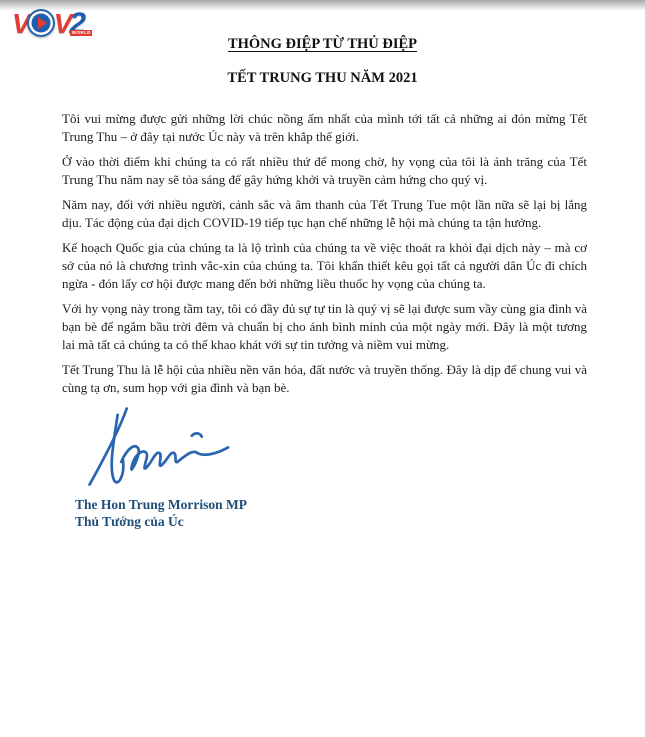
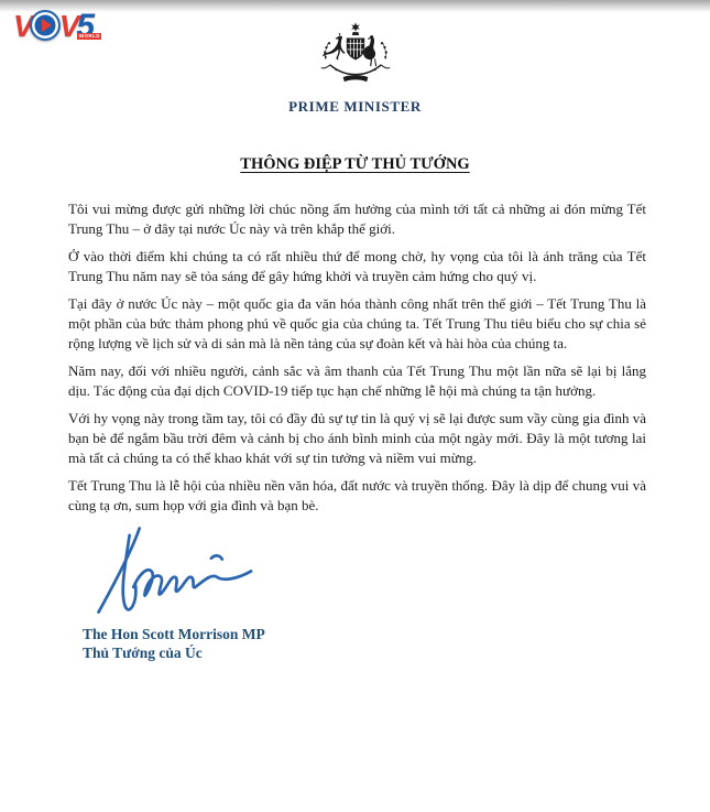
  V
  V
- 2
+ 5
+ PRIME MINISTER
- THÔNG ĐIỆP TỪ THỦ ĐIỆP
+ THÔNG ĐIỆP TỪ THỦ TƯỚNG
- TẾT TRUNG THU NĂM 2021
- Tôi vui mừng được gửi những lời chúc nồng ấm nhất của mình tới tất cả những ai đón mừng Tết Trung Thu – ở đây tại nước Úc này và trên khắp thế giới.
+ Tôi vui mừng được gửi những lời chúc nồng ấm hưởng của mình tới tất cả những ai đón mừng Tết Trung Thu – ở đây tại nước Úc này và trên khắp thế giới.
  Ở vào thời điểm khi chúng ta có rất nhiều thứ để mong chờ, hy vọng của tôi là ánh trăng của Tết Trung Thu năm nay sẽ tỏa sáng để gây hứng khởi và truyền cảm hứng cho quý vị.
+ Tại đây ở nước Úc này – một quốc gia đa văn hóa thành công nhất trên thế giới – Tết Trung Thu là một phần của bức thảm phong phú về quốc gia của chúng ta. Tết Trung Thu tiêu biểu cho sự chia sẻ rộng lượng về lịch sử và di sản mà là nền tảng của sự đoàn kết và hài hòa của chúng ta.
- Năm nay, đối với nhiều người, cảnh sắc và âm thanh của Tết Trung Tue một lần nữa sẽ lại bị lắng dịu. Tác động của đại dịch COVID-19 tiếp tục hạn chế những lễ hội mà chúng ta tận hưởng.
+ Năm nay, đối với nhiều người, cảnh sắc và âm thanh của Tết Trung Thu một lần nữa sẽ lại bị lắng dịu. Tác động của đại dịch COVID-19 tiếp tục hạn chế những lễ hội mà chúng ta tận hưởng.
- Kế hoạch Quốc gia của chúng ta là lộ trình của chúng ta về việc thoát ra khỏi đại dịch này – mà cơ sở của nó là chương trình vắc-xin của chúng ta. Tôi khẩn thiết kêu gọi tất cả người dân Úc đi chích ngừa - đón lấy cơ hội được mang đến bởi những liều thuốc hy vọng của chúng ta.
- Với hy vọng này trong tầm tay, tôi có đầy đủ sự tự tin là quý vị sẽ lại được sum vầy cùng gia đình và bạn bè để ngắm bầu trời đêm và chuẩn bị cho ánh bình minh của một ngày mới. Đây là một tương lai mà tất cả chúng ta có thể khao khát với sự tin tưởng và niềm vui mừng.
+ Với hy vọng này trong tầm tay, tôi có đầy đủ sự tự tin là quý vị sẽ lại được sum vầy cùng gia đình và bạn bè để ngắm bầu trời đêm và cảnh bị cho ánh bình minh của một ngày mới. Đây là một tương lai mà tất cả chúng ta có thể khao khát với sự tin tưởng và niềm vui mừng.
  Tết Trung Thu là lễ hội của nhiều nền văn hóa, đất nước và truyền thống. Đây là dịp để chung vui và cùng tạ ơn, sum họp với gia đình và bạn bè.
- The Hon Trung Morrison MP
+ The Hon Scott Morrison MP
  Thủ Tướng của Úc
